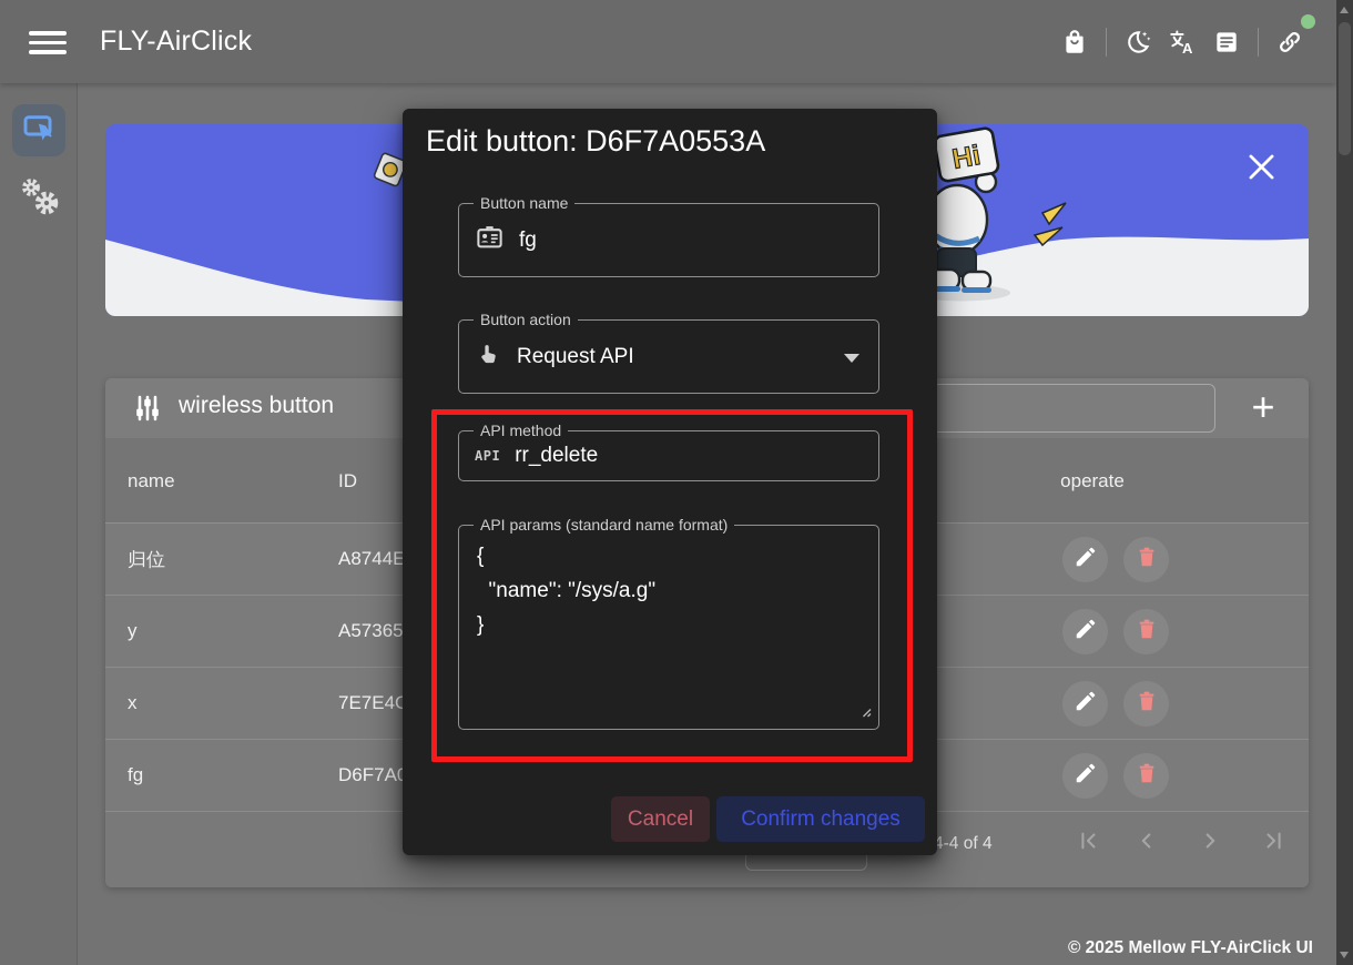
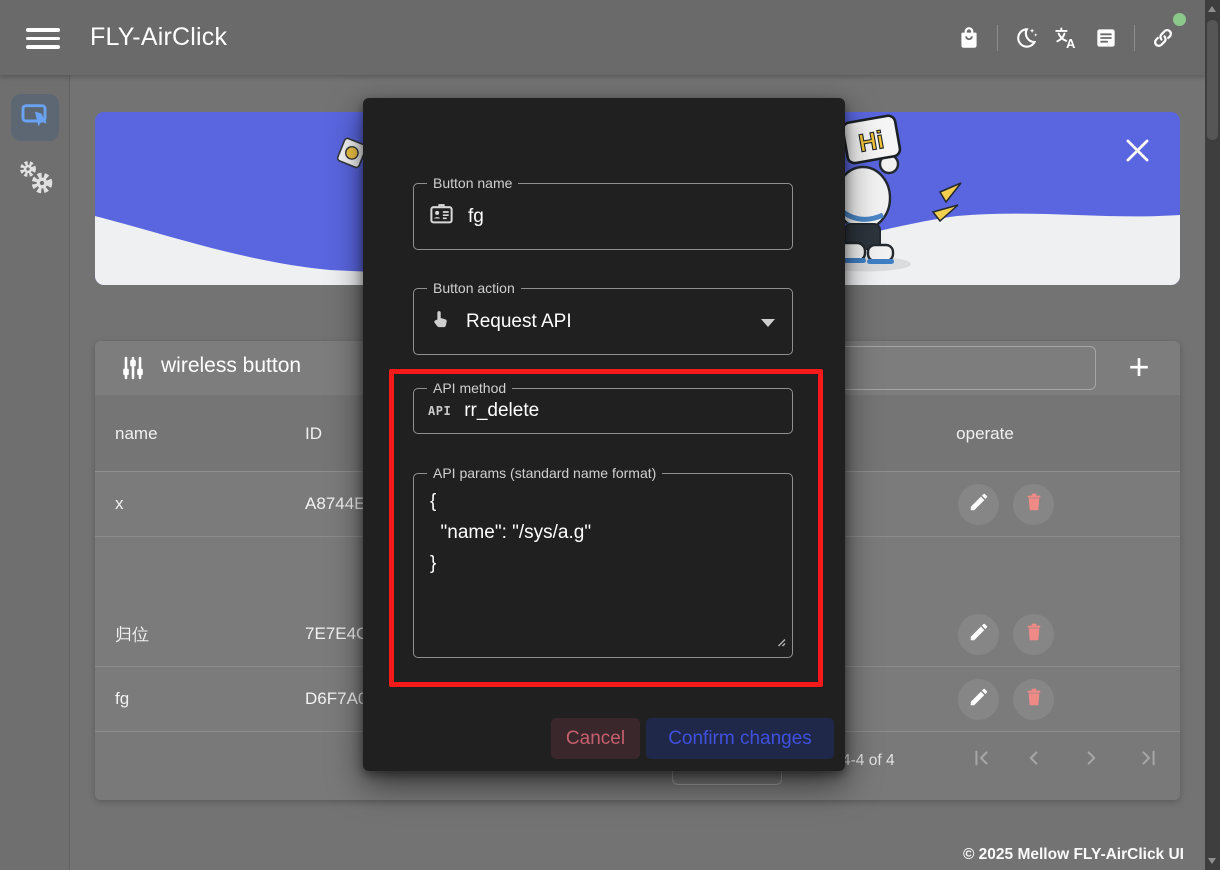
  FLY-AirClick
  A
  wireless button
  +
  name
  ID
  operate
- 归位
+ x
  A8744E
- y
- A57365
- x
+ 归位
  7E7E4
  fg
  D6F7A
  4-4 of 4
  © 2025 Mellow FLY-AirClick UI
- Edit button: D6F7A0553A
  Button name
  fg
  Button action
  Request API
  API method
  API
  rr_delete
  API params (standard name format)
  {
  "name": "/sys/a.g"
  }
  Cancel
  Confirm changes
